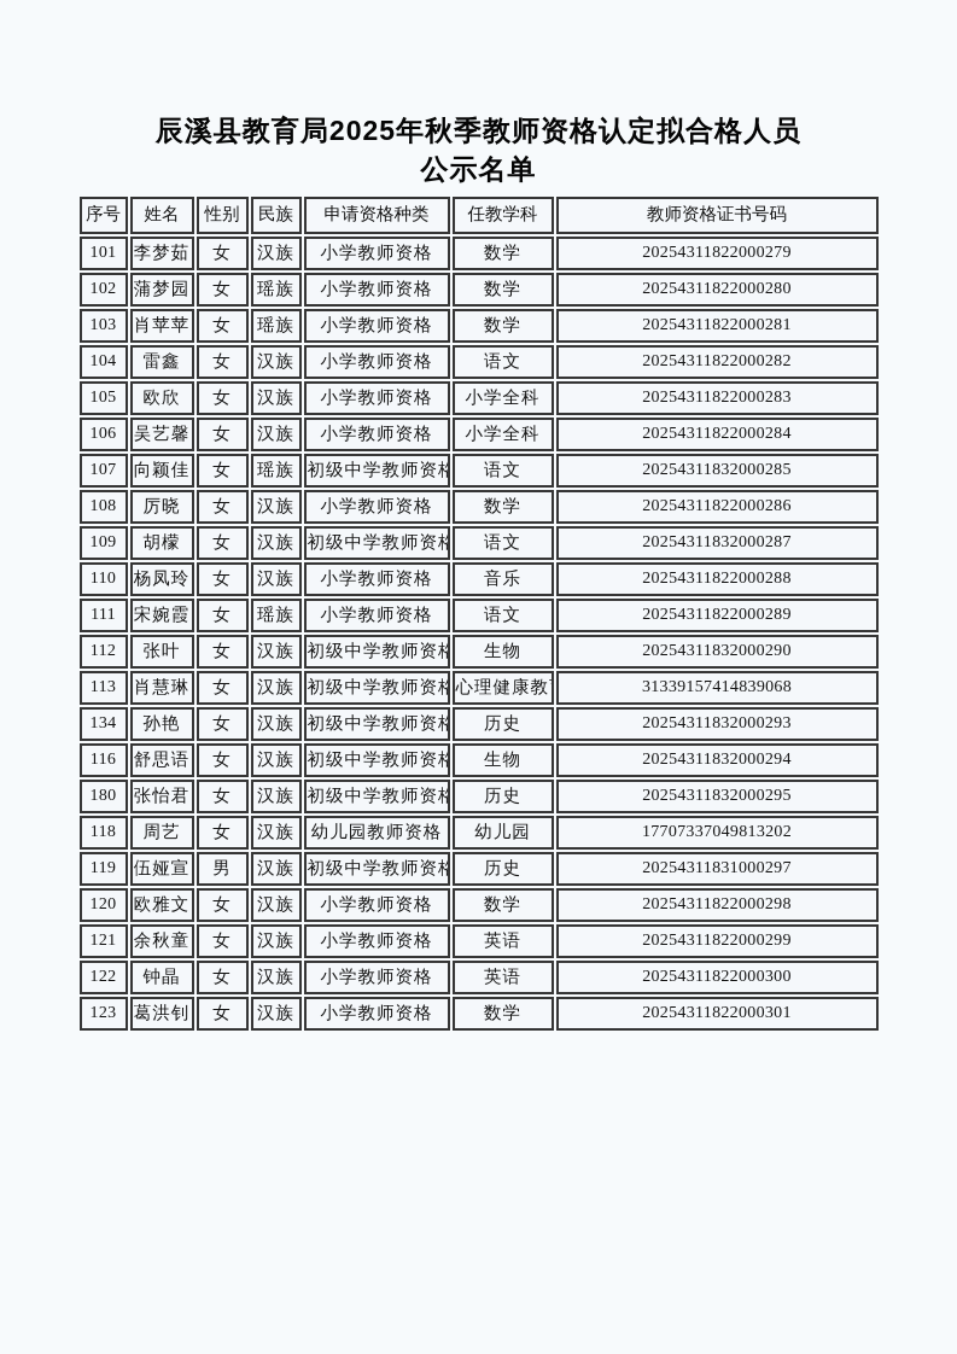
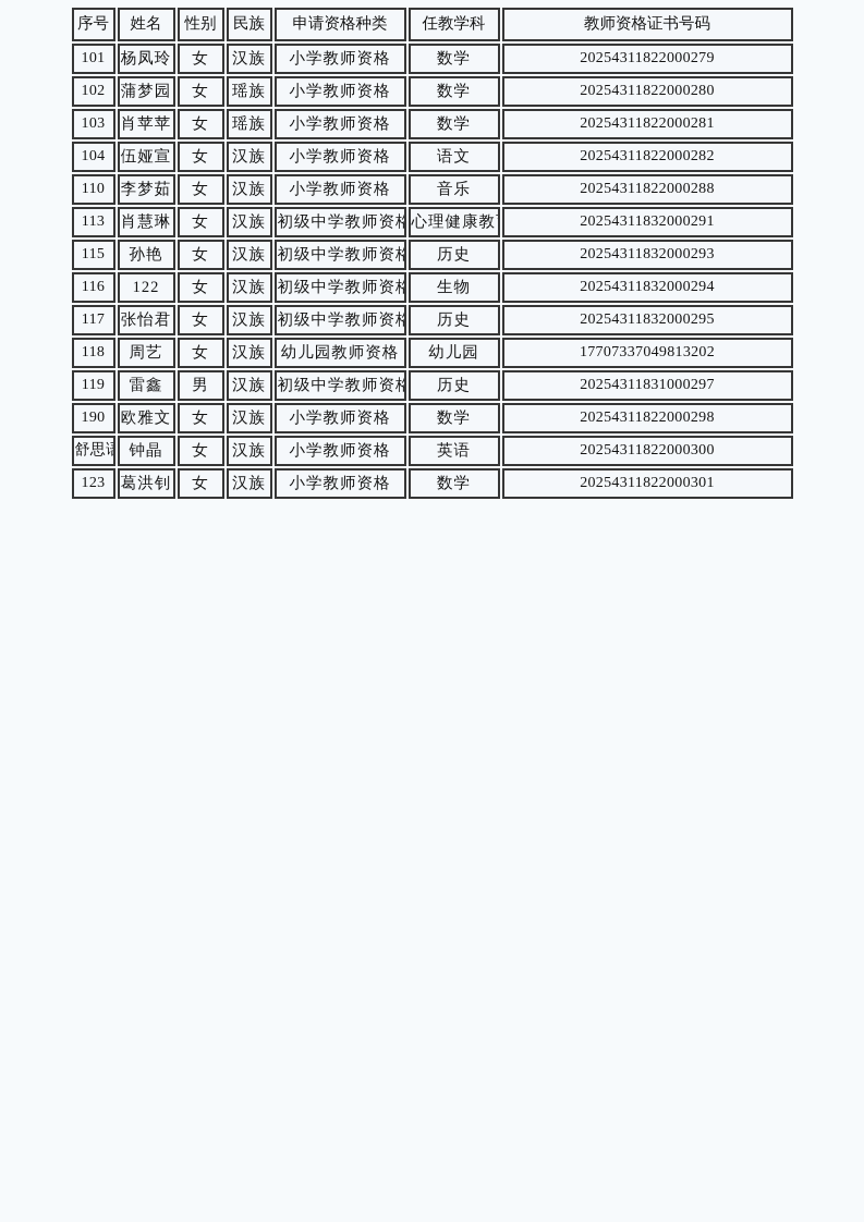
- 辰溪县教育局2025年秋季教师资格认定拟合格人员
- 公示名单
  序号	姓名	性别	民族	申请资格种类	任教学科	教师资格证书号码
- 101	李梦茹	女	汉族	小学教师资格	数学	20254311822000279
+ 101	杨凤玲	女	汉族	小学教师资格	数学	20254311822000279
  102	蒲梦园	女	瑶族	小学教师资格	数学	20254311822000280
  103	肖苹苹	女	瑶族	小学教师资格	数学	20254311822000281
- 104	雷鑫	女	汉族	小学教师资格	语文	20254311822000282
+ 104	伍娅宣	女	汉族	小学教师资格	语文	20254311822000282
- 105	欧欣	女	汉族	小学教师资格	小学全科	20254311822000283
- 106	吴艺馨	女	汉族	小学教师资格	小学全科	20254311822000284
- 107	向颖佳	女	瑶族	初级中学教师资格	语文	20254311832000285
- 108	厉晓	女	汉族	小学教师资格	数学	20254311822000286
- 109	胡檬	女	汉族	初级中学教师资格	语文	20254311832000287
- 110	杨凤玲	女	汉族	小学教师资格	音乐	20254311822000288
+ 110	李梦茹	女	汉族	小学教师资格	音乐	20254311822000288
- 111	宋婉霞	女	瑶族	小学教师资格	语文	20254311822000289
- 112	张叶	女	汉族	初级中学教师资格	生物	20254311832000290
- 113	肖慧琳	女	汉族	初级中学教师资格	心理健康教	31339157414839068
+ 113	肖慧琳	女	汉族	初级中学教师资格	心理健康教	20254311832000291
- 134	孙艳	女	汉族	初级中学教师资格	历史	20254311832000293
+ 115	孙艳	女	汉族	初级中学教师资格	历史	20254311832000293
- 116	舒思语	女	汉族	初级中学教师资格	生物	20254311832000294
+ 116	122	女	汉族	初级中学教师资格	生物	20254311832000294
- 180	张怡君	女	汉族	初级中学教师资格	历史	20254311832000295
+ 117	张怡君	女	汉族	初级中学教师资格	历史	20254311832000295
  118	周艺	女	汉族	幼儿园教师资格	幼儿园	17707337049813202
- 119	伍娅宣	男	汉族	初级中学教师资格	历史	20254311831000297
+ 119	雷鑫	男	汉族	初级中学教师资格	历史	20254311831000297
- 120	欧雅文	女	汉族	小学教师资格	数学	20254311822000298
+ 190	欧雅文	女	汉族	小学教师资格	数学	20254311822000298
- 121	余秋童	女	汉族	小学教师资格	英语	20254311822000299
- 122	钟晶	女	汉族	小学教师资格	英语	20254311822000300
+ 舒思语	钟晶	女	汉族	小学教师资格	英语	20254311822000300
  123	葛洪钊	女	汉族	小学教师资格	数学	20254311822000301
